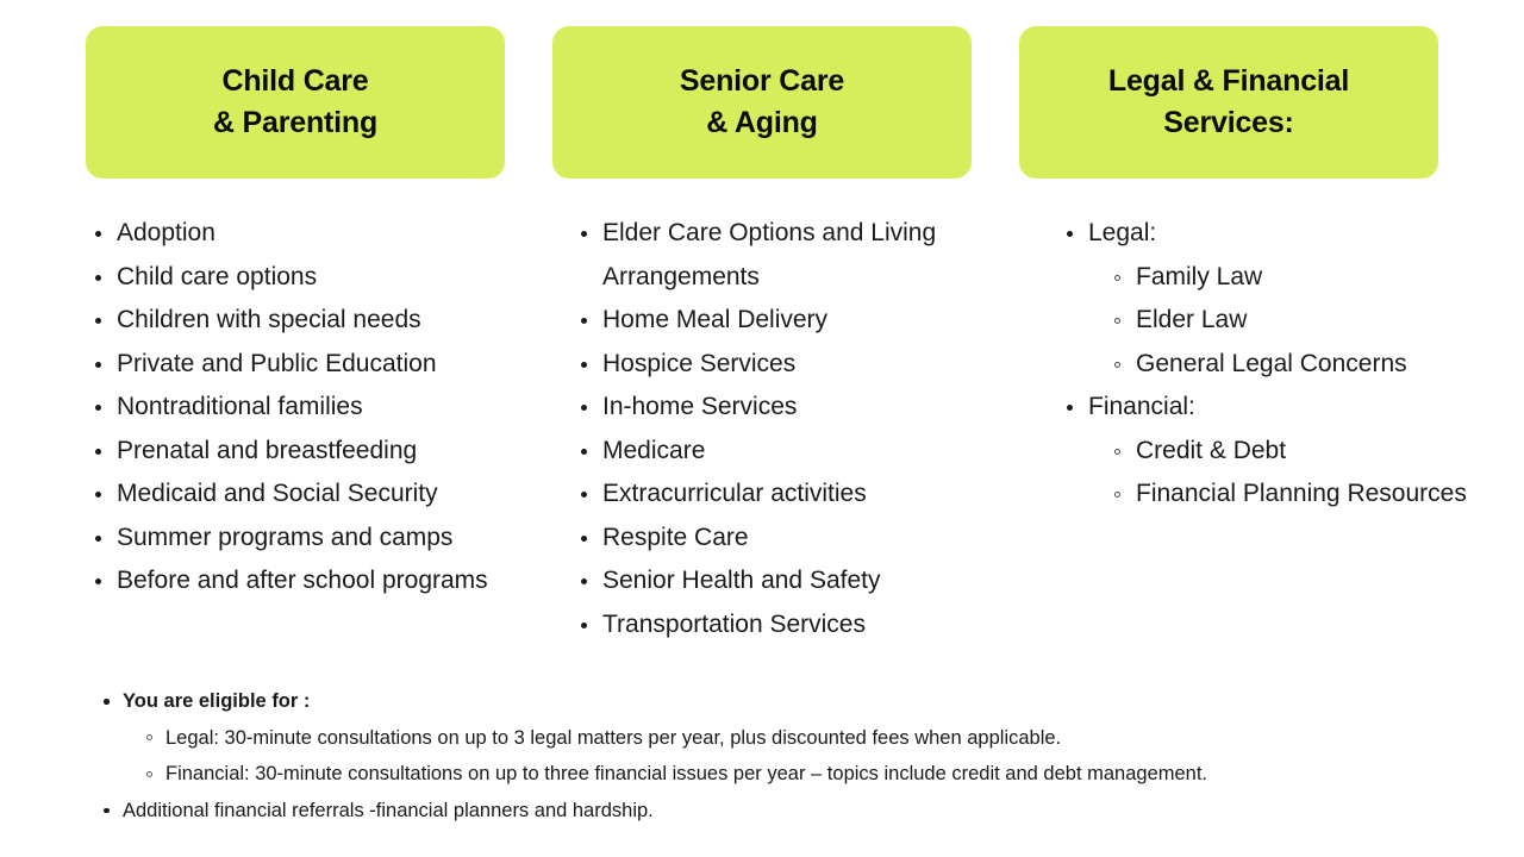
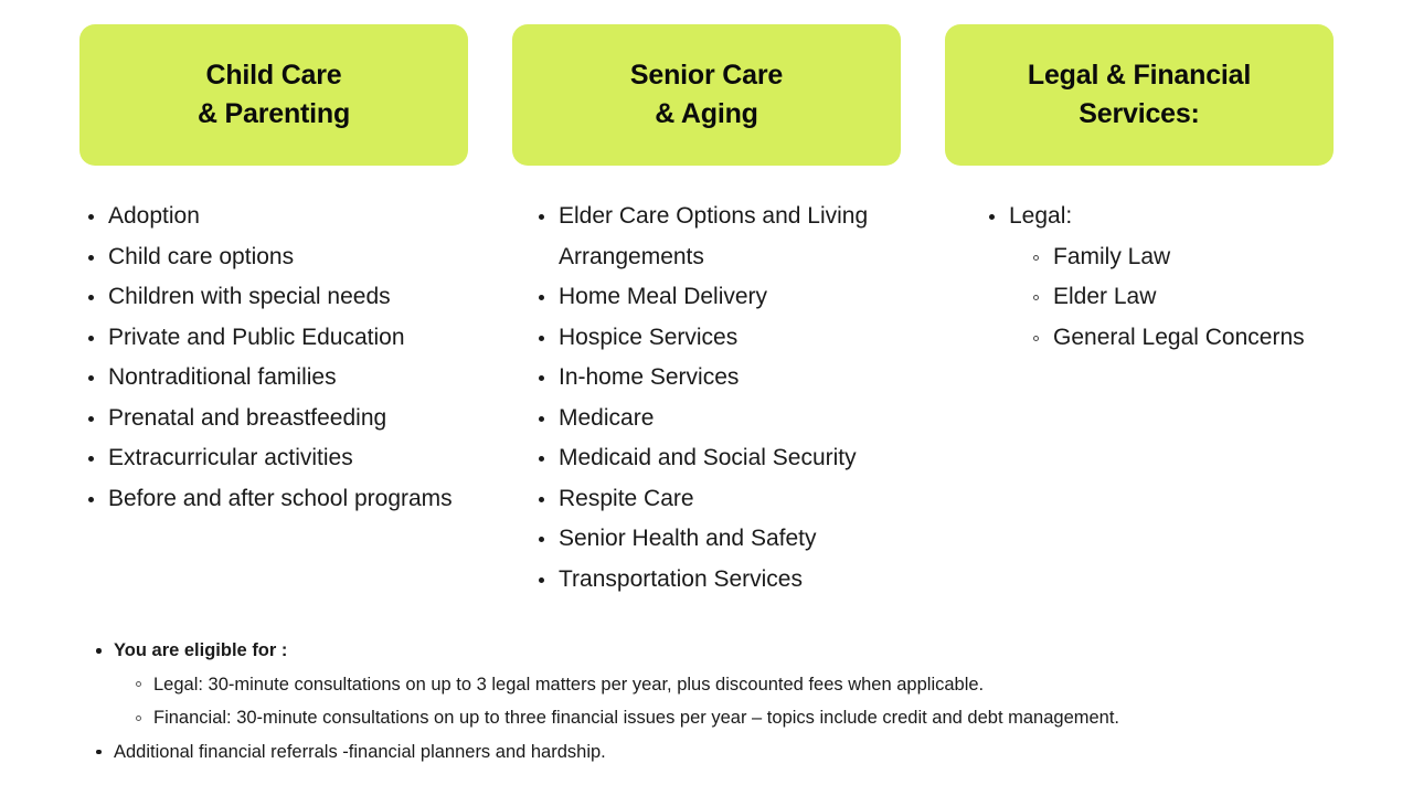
  Child Care
  & Parenting
  Senior Care
  & Aging
  Legal & Financial
  Services:
  Adoption
  Child care options
  Children with special needs
  Private and Public Education
  Nontraditional families
  Prenatal and breastfeeding
- Medicaid and Social Security
+ Extracurricular activities
- Summer programs and camps
  Before and after school programs
  Elder Care Options and Living Arrangements
  Home Meal Delivery
  Hospice Services
  In-home Services
  Medicare
- Extracurricular activities
+ Medicaid and Social Security
  Respite Care
  Senior Health and Safety
  Transportation Services
  Legal:
  Family Law
  Elder Law
  General Legal Concerns
- Financial:
- Credit & Debt
- Financial Planning Resources
  You are eligible for :
  Legal: 30-minute consultations on up to 3 legal matters per year, plus discounted fees when applicable.
  Financial: 30-minute consultations on up to three financial issues per year – topics include credit and debt management.
  Additional financial referrals -financial planners and hardship.
